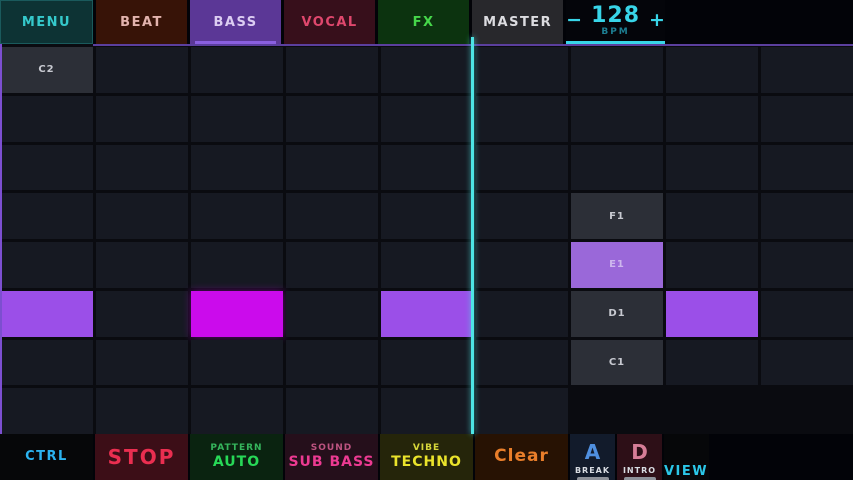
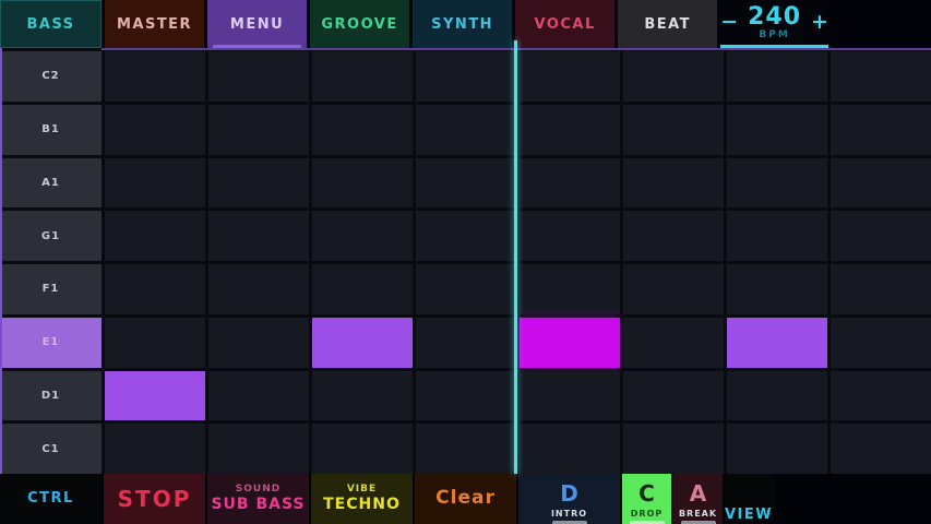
- MENU
+ BASS
- BEAT
+ MASTER
- BASS
+ MENU
+ GROOVE
+ SYNTH
  VOCAL
- FX
- MASTER
+ BEAT
  −
- 128
+ 240
  BPM
  +
  C2
+ B1
+ A1
+ G1
  F1
  E1
  D1
  C1
  CTRL
  STOP
- PATTERN
- AUTO
  SOUND
  SUB BASS
  VIBE
  TECHNO
  Clear
- A
+ D
- BREAK
+ INTRO
+ C
+ DROP
- D
+ A
- INTRO
+ BREAK
  VIEW
